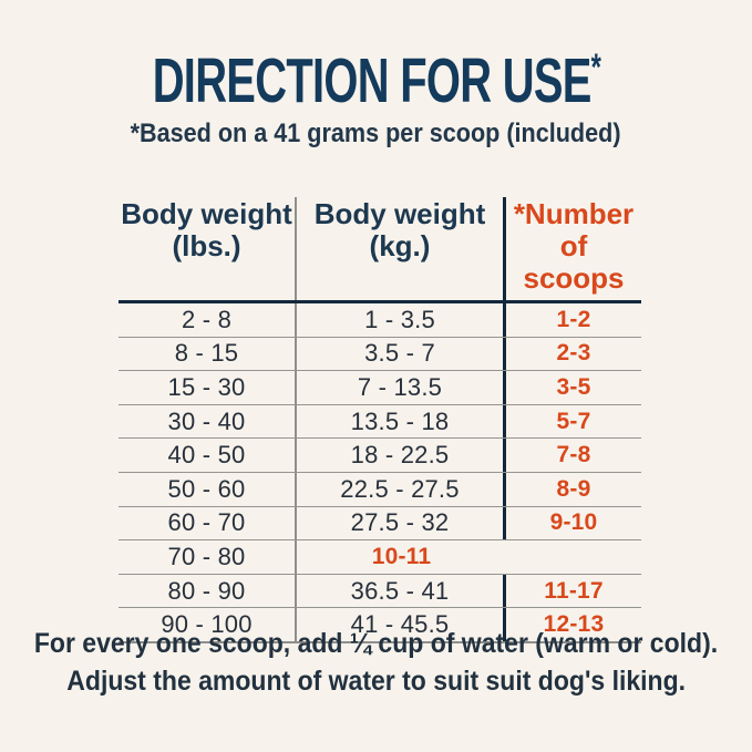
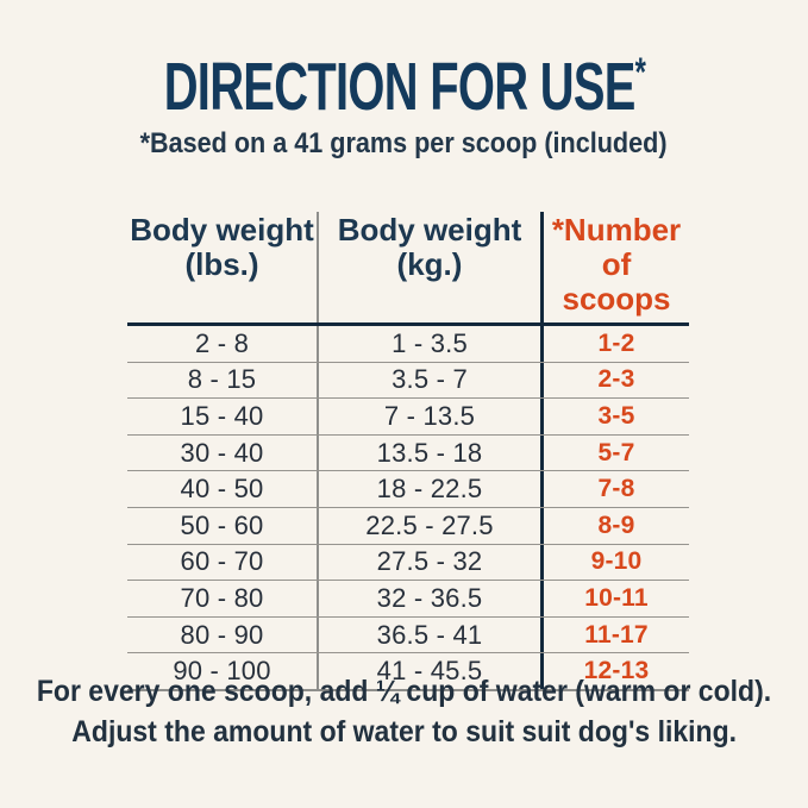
  DIRECTION FOR USE*
  *Based on a 41 grams per scoop (included)
  Body weight
  (lbs.)
  Body weight
  (kg.)
  *Number
  of scoops
  2 - 8
  1 - 3.5
  1-2
  8 - 15
  3.5 - 7
  2-3
- 15 - 30
+ 15 - 40
  7 - 13.5
  3-5
  30 - 40
  13.5 - 18
  5-7
  40 - 50
  18 - 22.5
  7-8
  50 - 60
  22.5 - 27.5
  8-9
  60 - 70
  27.5 - 32
  9-10
  70 - 80
+ 32 - 36.5
  10-11
  80 - 90
  36.5 - 41
  11-17
  90 - 100
  41 - 45.5
  12-13
  For every one scoop, add ¼ cup of water (warm or cold).
  Adjust the amount of water to suit suit dog's liking.
